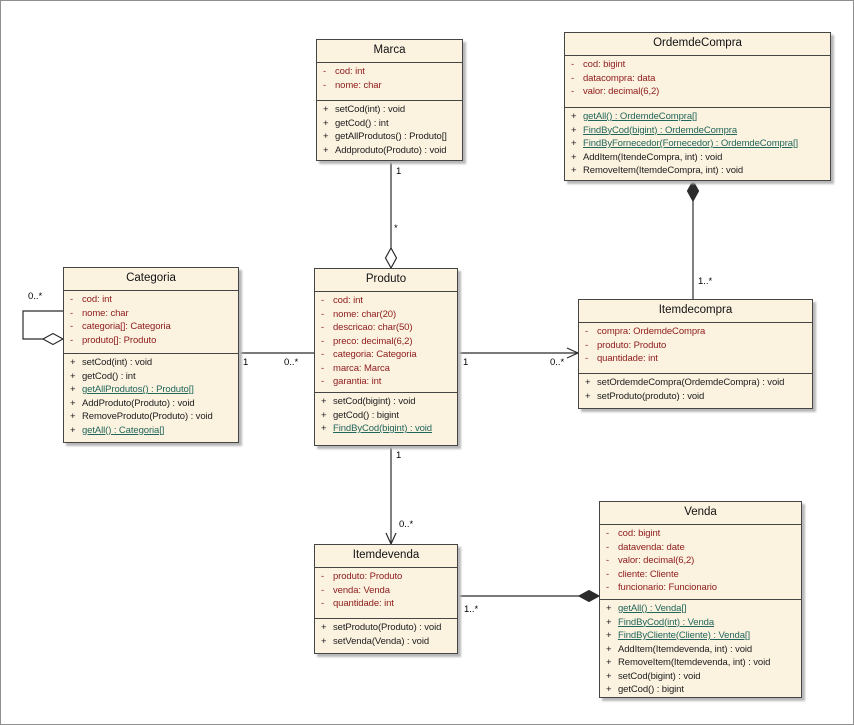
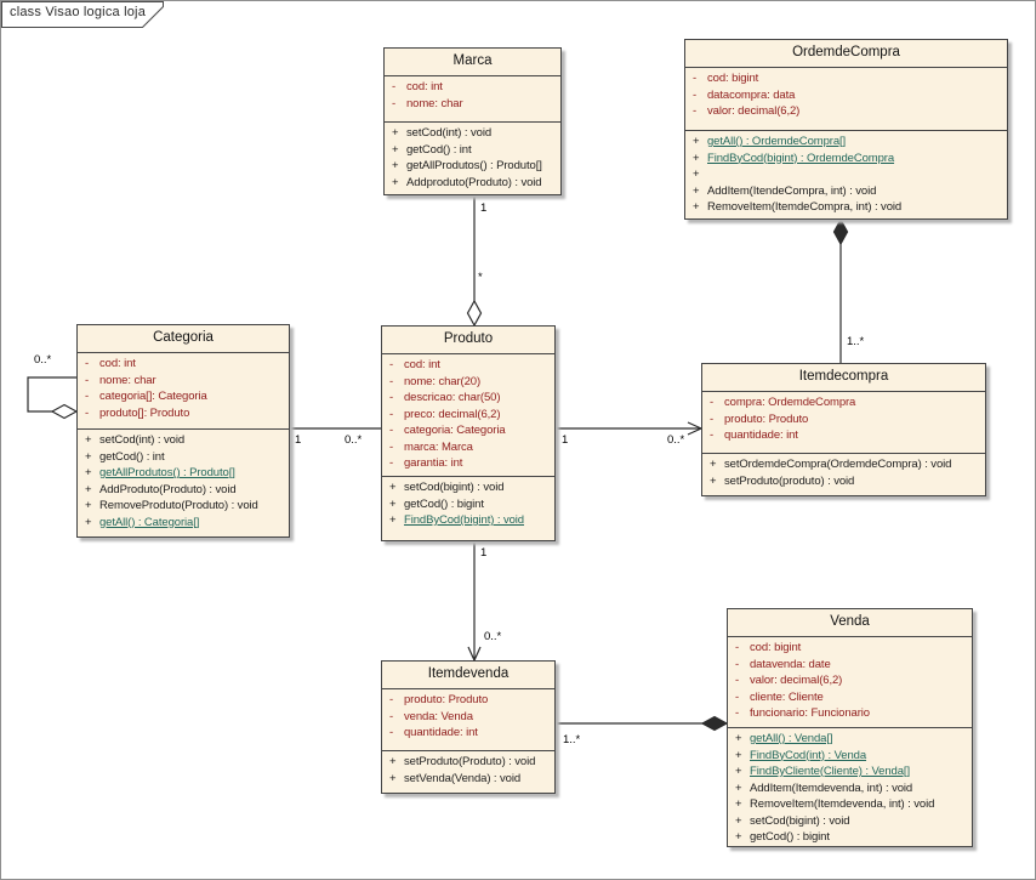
+ class Visao logica loja
  Marca
  -
  cod: int
  -
  nome: char
  +
  setCod(int) : void
  +
  getCod() : int
  +
  getAllProdutos() : Produto[]
  +
  Addproduto(Produto) : void
  OrdemdeCompra
  -
  cod: bigint
  -
  datacompra: data
  -
  valor: decimal(6,2)
  +
  getAll() : OrdemdeCompra[]
  +
  FindByCod(bigint) : OrdemdeCompra
  +
- FindByFornecedor(Fornecedor) : OrdemdeCompra[]
  +
  AddItem(ItendeCompra, int) : void
  +
  RemoveItem(ItemdeCompra, int) : void
  Categoria
  -
  cod: int
  -
  nome: char
  -
  categoria[]: Categoria
  -
  produto[]: Produto
  +
  setCod(int) : void
  +
  getCod() : int
  +
  getAllProdutos() : Produto[]
  +
  AddProduto(Produto) : void
  +
  RemoveProduto(Produto) : void
  +
  getAll() : Categoria[]
  Produto
  -
  cod: int
  -
  nome: char(20)
  -
  descricao: char(50)
  -
  preco: decimal(6,2)
  -
  categoria: Categoria
  -
  marca: Marca
  -
  garantia: int
  +
  setCod(bigint) : void
  +
  getCod() : bigint
  +
  FindByCod(bigint) : void
  Itemdecompra
  -
  compra: OrdemdeCompra
  -
  produto: Produto
  -
  quantidade: int
  +
  setOrdemdeCompra(OrdemdeCompra) : void
  +
  setProduto(produto) : void
  Itemdevenda
  -
  produto: Produto
  -
  venda: Venda
  -
  quantidade: int
  +
  setProduto(Produto) : void
  +
  setVenda(Venda) : void
  Venda
  -
  cod: bigint
  -
  datavenda: date
  -
  valor: decimal(6,2)
  -
  cliente: Cliente
  -
  funcionario: Funcionario
  +
  getAll() : Venda[]
  +
  FindByCod(int) : Venda
  +
  FindByCliente(Cliente) : Venda[]
  +
  AddItem(Itemdevenda, int) : void
  +
  RemoveItem(Itemdevenda, int) : void
  +
  setCod(bigint) : void
  +
  getCod() : bigint
  1
  *
  0..*
  1
  0..*
  1
  0..*
  1..*
  1
  0..*
  1..*
